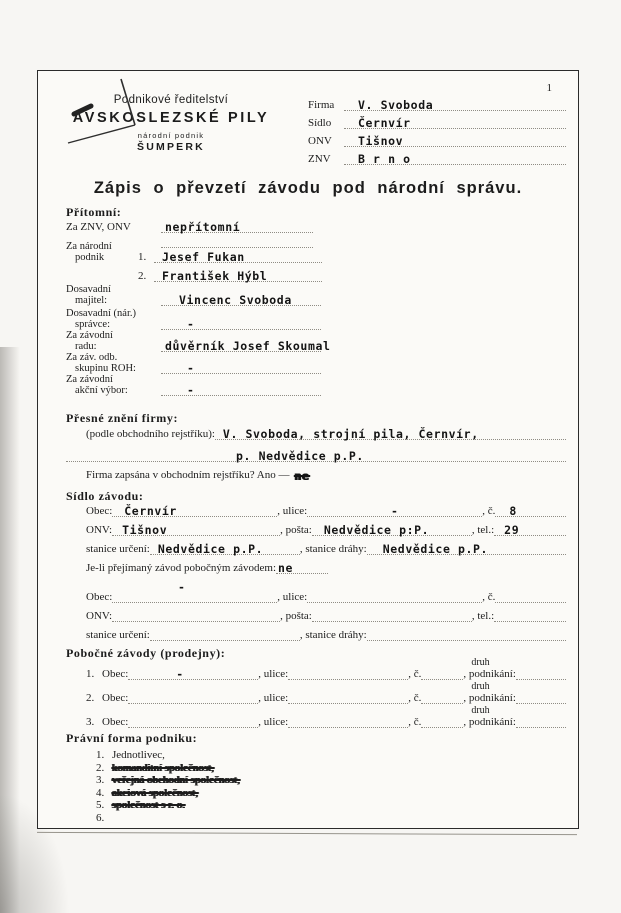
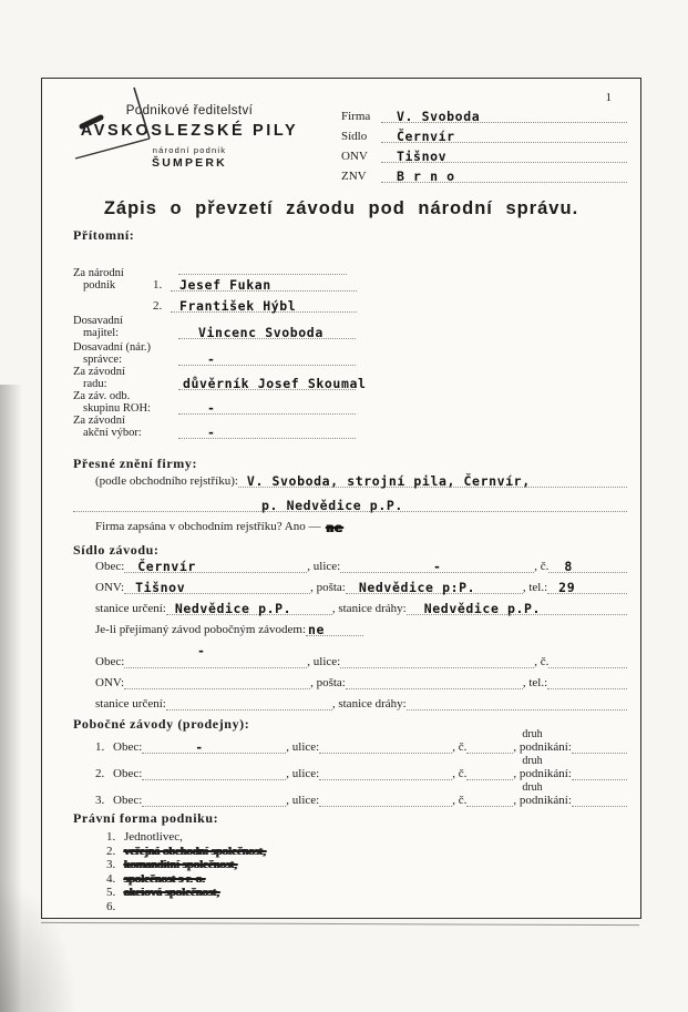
  1
  Podnikové ředitelství
  AVSKOSLEZSKÉ PILY
  národní podnik
  ŠUMPERK
  Firma
  V. Svoboda
  Sídlo
  Černvír
  ONV
  Tišnov
  ZNV
  B r n o
  Zápis o převzetí závodu pod národní správu.
  Přítomní:
- Za ZNV, ONV
- nepřítomní
  Za národní
  podnik
  1.
  Jesef Fukan
  2.
  František Hýbl
  Dosavadní
  majitel:
  Vincenc Svoboda
  Dosavadní (nár.)
  správce:
  -
  Za závodní
  radu:
  důvěrník Josef Skoumal
  Za záv. odb.
  skupinu ROH:
  -
  Za závodní
  akční výbor:
  -
  Přesné znění firmy:
  (podle obchodního rejstříku):
  V. Svoboda, strojní pila, Černvír,
  p. Nedvědice p.P.
  Firma zapsána v obchodním rejstříku? Ano —
  ne
  Sídlo závodu:
  Obec:
  Černvír
  , ulice:
  -
  , č.
  8
  ONV:
  Tišnov
  , pošta:
  Nedvědice p:P.
  , tel.:
  29
  stanice určení:
  Nedvědice p.P.
  , stanice dráhy:
  Nedvědice p.P.
  Je-li přejímaný závod pobočným závodem:
  ne
  -
  Obec:
  , ulice:
  , č.
  ONV:
  , pošta:
  , tel.:
  stanice určení:
  , stanice dráhy:
  Pobočné závody (prodejny):
  1.
  Obec:
  -
  , ulice:
  , č.
  druh
  , podnikání:
  2.
  Obec:
  , ulice:
  , č.
  druh
  , podnikání:
  3.
  Obec:
  , ulice:
  , č.
  druh
  , podnikání:
  Právní forma podniku:
  1.
  Jednotlivec,
  2.
- komanditní společnost,
+ veřejná obchodní společnost,
  3.
- veřejná obchodní společnost,
+ komanditní společnost,
  4.
- akciová společnost,
+ společnost s r. o.
  5.
- společnost s r. o.
+ akciová společnost,
  6.
